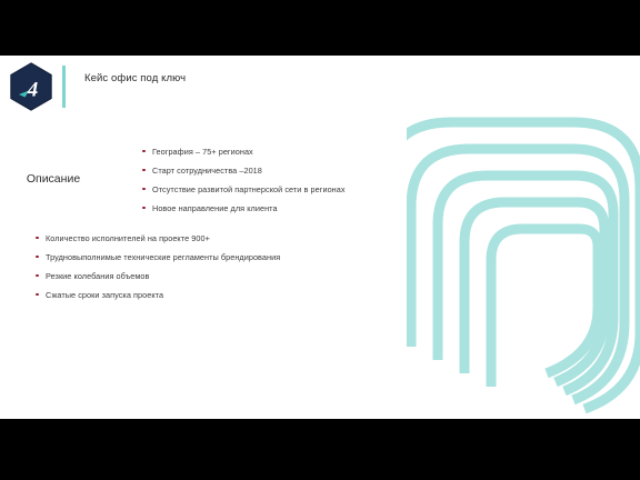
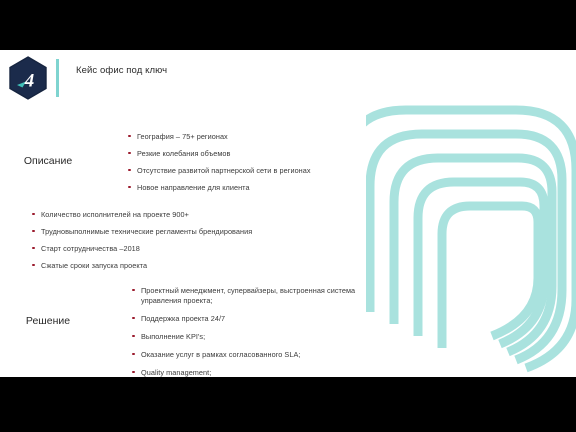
  4
  Кейс офис под ключ
  Описание
  География – 75+ регионах
- Старт сотрудничества –2018
+ Резкие колебания объемов
  Отсутствие развитой партнерской сети в регионах
  Новое направление для клиента
  Количество исполнителей на проекте 900+
  Трудновыполнимые технические регламенты брендирования
- Резкие колебания объемов
+ Старт сотрудничества –2018
  Сжатые сроки запуска проекта
+ Решение
+ Проектный менеджмент, супервайзеры, выстроенная система управления проекта;
+ Поддержка проекта 24/7
+ Выполнение KPI's;
+ Оказание услуг в рамках согласованного SLA;
+ Quality management;
